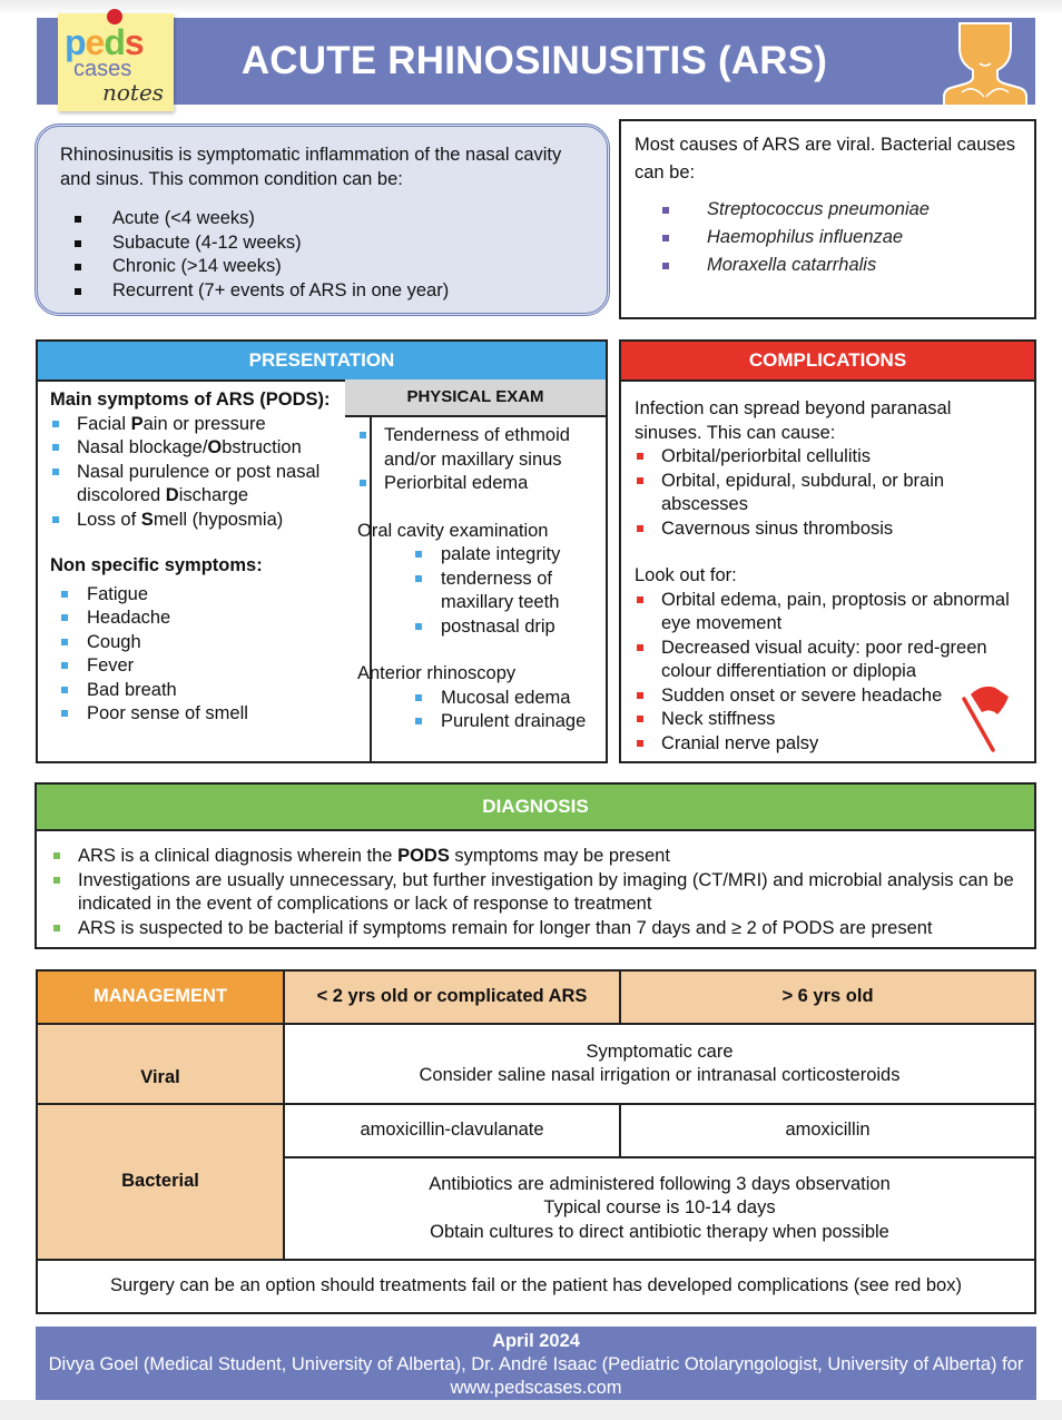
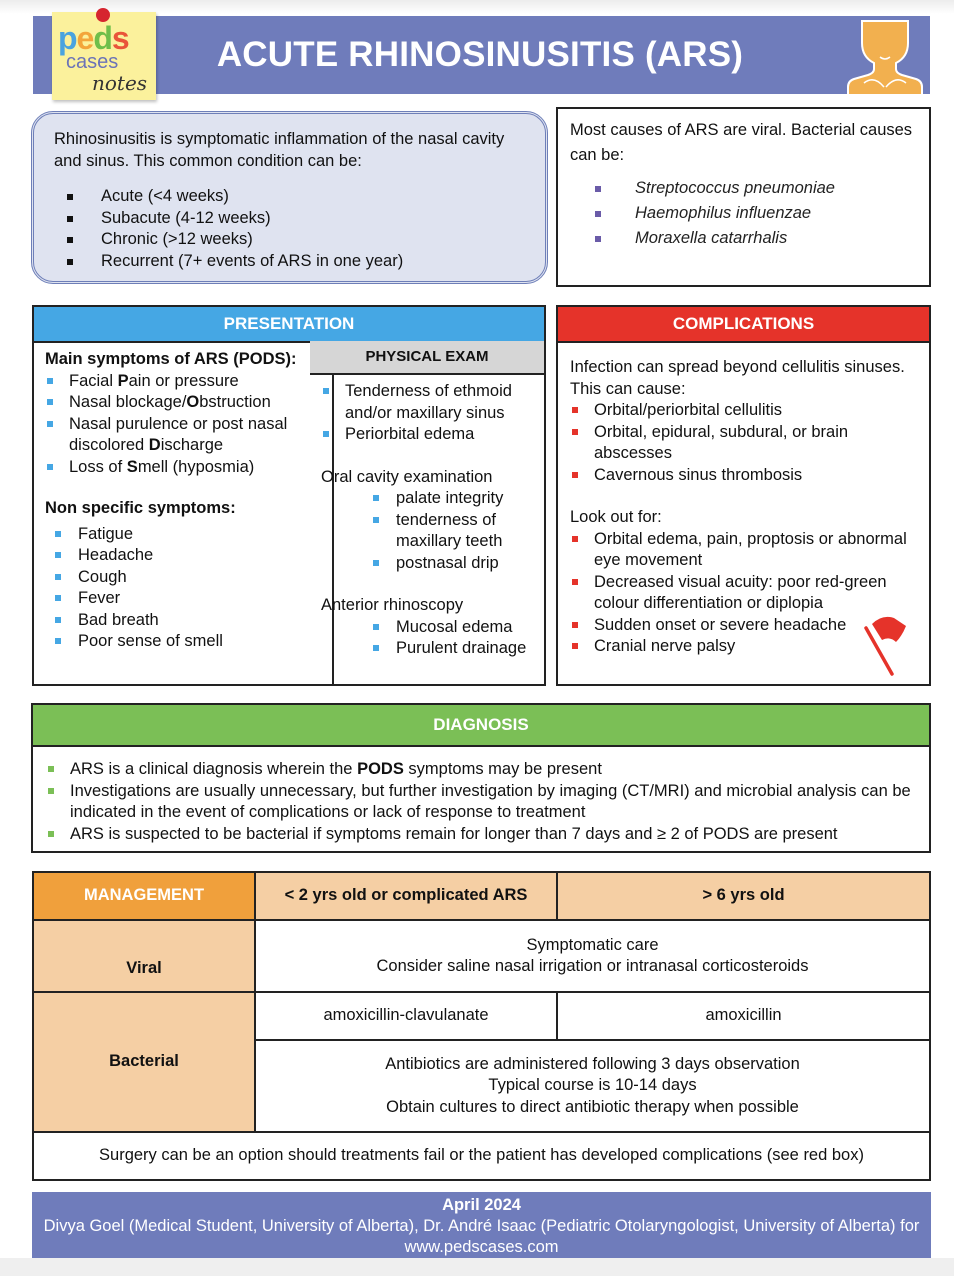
  ACUTE RHINOSINUSITIS (ARS)
  peds
  cases
  notes
  Rhinosinusitis is symptomatic inflammation of the nasal cavity and sinus. This common condition can be:
  Acute (<4 weeks)
  Subacute (4-12 weeks)
- Chronic (>14 weeks)
+ Chronic (>12 weeks)
  Recurrent (7+ events of ARS in one year)
  Most causes of ARS are viral. Bacterial causes can be:
  Streptococcus pneumoniae
  Haemophilus influenzae
  Moraxella catarrhalis
  PRESENTATION
  Main symptoms of ARS (PODS):
  Facial Pain or pressure
  Nasal blockage/Obstruction
  Nasal purulence or post nasal discolored Discharge
  Loss of Smell (hyposmia)
  Non specific symptoms:
  Fatigue
  Headache
  Cough
  Fever
  Bad breath
  Poor sense of smell
  PHYSICAL EXAM
  Tenderness of ethmoid and/or maxillary sinus
  Periorbital edema
  Oral cavity examination
  palate integrity
  tenderness of maxillary teeth
  postnasal drip
  Anterior rhinoscopy
  Mucosal edema
  Purulent drainage
  COMPLICATIONS
- Infection can spread beyond paranasal sinuses. This can cause:
+ Infection can spread beyond cellulitis sinuses. This can cause:
  Orbital/periorbital cellulitis
  Orbital, epidural, subdural, or brain abscesses
  Cavernous sinus thrombosis
  Look out for:
  Orbital edema, pain, proptosis or abnormal eye movement
  Decreased visual acuity: poor red-green colour differentiation or diplopia
  Sudden onset or severe headache
- Neck stiffness
  Cranial nerve palsy
  DIAGNOSIS
  ARS is a clinical diagnosis wherein the PODS symptoms may be present
  Investigations are usually unnecessary, but further investigation by imaging (CT/MRI) and microbial analysis can be indicated in the event of complications or lack of response to treatment
  ARS is suspected to be bacterial if symptoms remain for longer than 7 days and ≥ 2 of PODS are present
  MANAGEMENT	< 2 yrs old or complicated ARS	> 6 yrs old
  Viral	Symptomatic care Consider saline nasal irrigation or intranasal corticosteroids
  Bacterial	amoxicillin-clavulanate	amoxicillin
  Antibiotics are administered following 3 days observation Typical course is 10-14 days Obtain cultures to direct antibiotic therapy when possible
  Surgery can be an option should treatments fail or the patient has developed complications (see red box)
  April 2024
  Divya Goel (Medical Student, University of Alberta), Dr. André Isaac (Pediatric Otolaryngologist, University of Alberta) for www.pedscases.com
